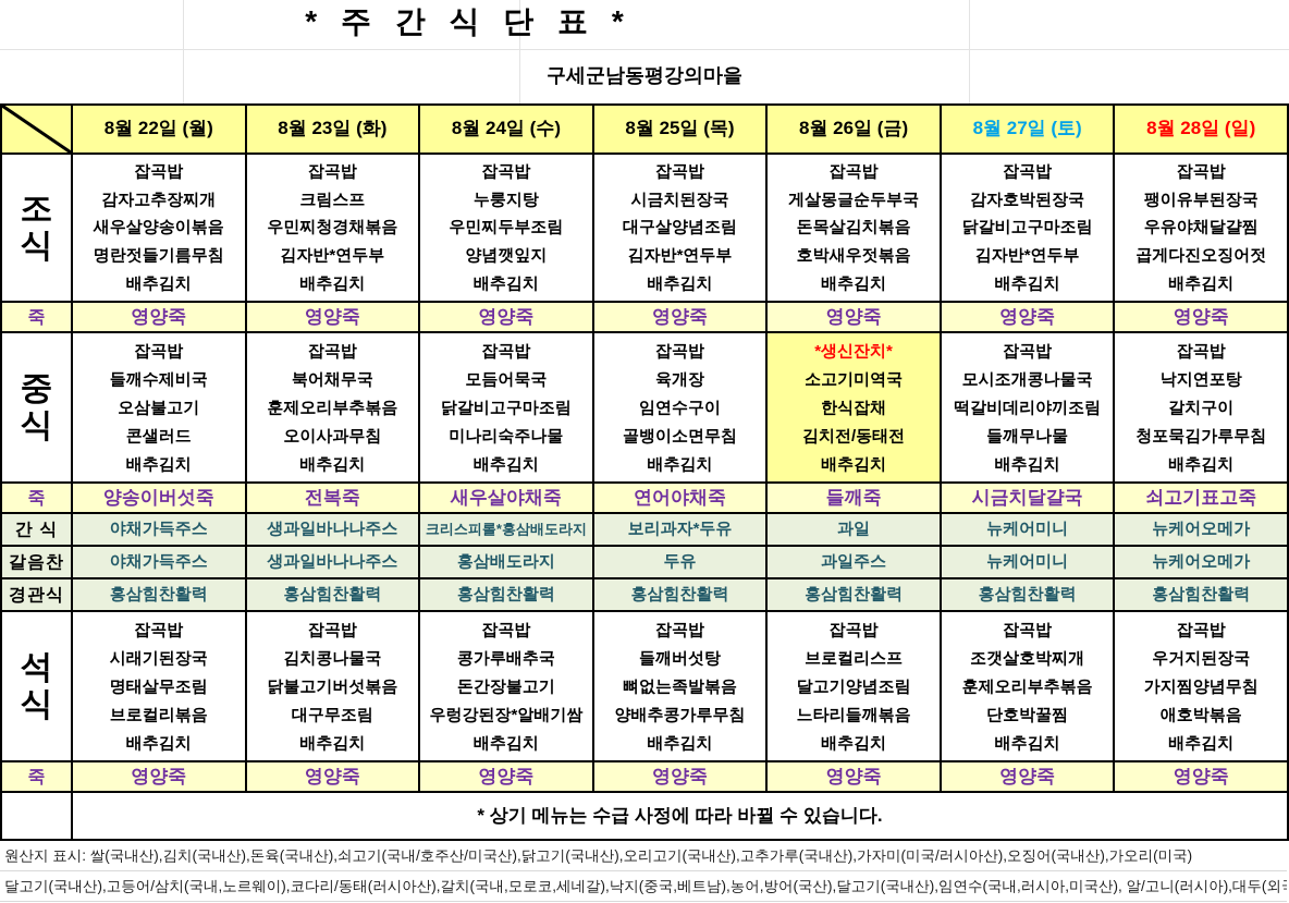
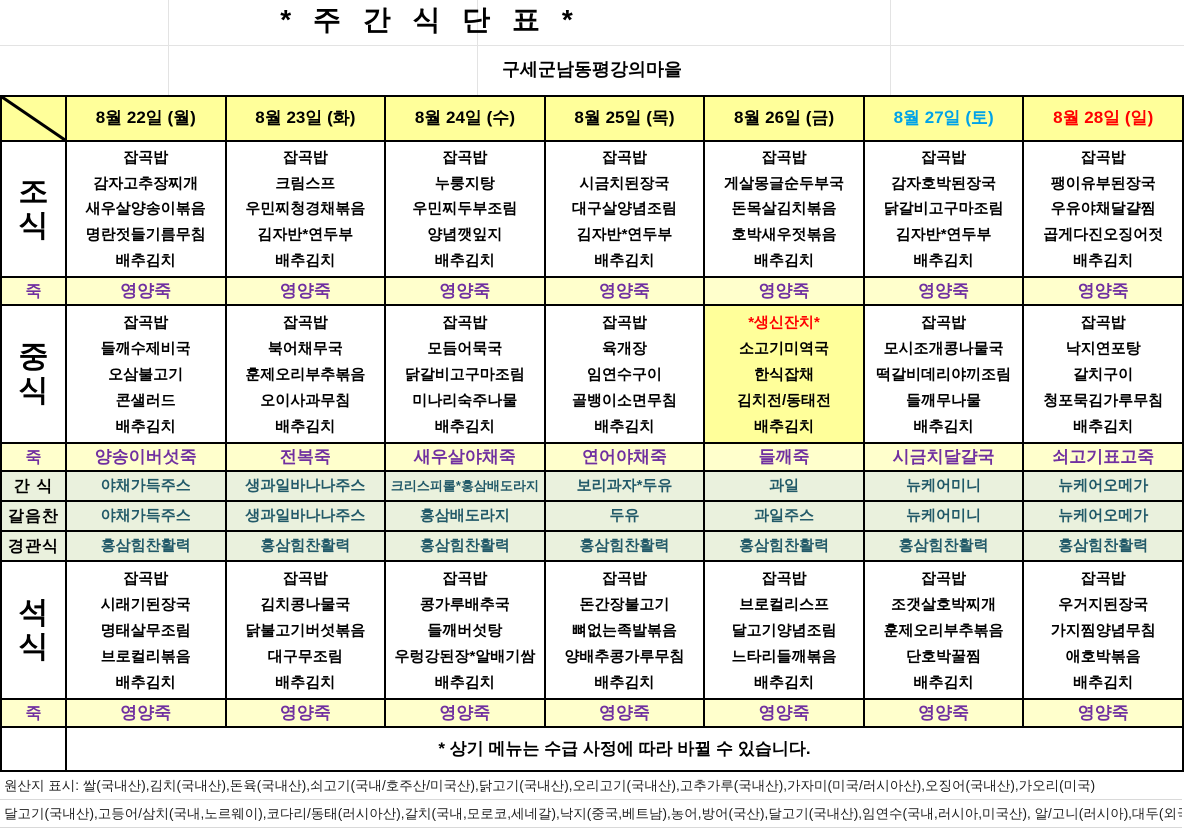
  * 주 간 식 단 표 *
  구세군남동평강의마을
  8월 22일 (월)
  8월 23일 (화)
  8월 24일 (수)
  8월 25일 (목)
  8월 26일 (금)
  8월 27일 (토)
  8월 28일 (일)
  조식
  잡곡밥
  감자고추장찌개
  새우살양송이볶음
  명란젓들기름무침
  배추김치
  잡곡밥
  크림스프
  우민찌청경채볶음
  김자반*연두부
  배추김치
  잡곡밥
  누룽지탕
  우민찌두부조림
  양념깻잎지
  배추김치
  잡곡밥
  시금치된장국
  대구살양념조림
  김자반*연두부
  배추김치
  잡곡밥
  게살몽글순두부국
  돈목살김치볶음
  호박새우젓볶음
  배추김치
  잡곡밥
  감자호박된장국
  닭갈비고구마조림
  김자반*연두부
  배추김치
  잡곡밥
  팽이유부된장국
  우유야채달걀찜
  곱게다진오징어젓
  배추김치
  죽
  영양죽
  영양죽
  영양죽
  영양죽
  영양죽
  영양죽
  영양죽
  중식
  잡곡밥
  들깨수제비국
  오삼불고기
  콘샐러드
  배추김치
  잡곡밥
  북어채무국
  훈제오리부추볶음
  오이사과무침
  배추김치
  잡곡밥
  모듬어묵국
  닭갈비고구마조림
  미나리숙주나물
  배추김치
  잡곡밥
  육개장
  임연수구이
  골뱅이소면무침
  배추김치
  *생신잔치*
  소고기미역국
  한식잡채
  김치전/동태전
  배추김치
  잡곡밥
  모시조개콩나물국
  떡갈비데리야끼조림
  들깨무나물
  배추김치
  잡곡밥
  낙지연포탕
  갈치구이
  청포묵김가루무침
  배추김치
  죽
  양송이버섯죽
  전복죽
  새우살야채죽
  연어야채죽
  들깨죽
  시금치달걀국
  쇠고기표고죽
  간 식
  야채가득주스
  생과일바나나주스
  크리스피롤*홍삼배도라지
  보리과자*두유
  과일
  뉴케어미니
  뉴케어오메가
  갈음찬
  야채가득주스
  생과일바나나주스
  홍삼배도라지
  두유
  과일주스
  뉴케어미니
  뉴케어오메가
  경관식
  홍삼힘찬활력
  홍삼힘찬활력
  홍삼힘찬활력
  홍삼힘찬활력
  홍삼힘찬활력
  홍삼힘찬활력
  홍삼힘찬활력
  석식
  잡곡밥
  시래기된장국
  명태살무조림
  브로컬리볶음
  배추김치
  잡곡밥
  김치콩나물국
  닭불고기버섯볶음
  대구무조림
  배추김치
  잡곡밥
  콩가루배추국
- 돈간장불고기
+ 들깨버섯탕
  우렁강된장*알배기쌈
  배추김치
  잡곡밥
- 들깨버섯탕
+ 돈간장불고기
  뼈없는족발볶음
  양배추콩가루무침
  배추김치
  잡곡밥
  브로컬리스프
  달고기양념조림
  느타리들깨볶음
  배추김치
  잡곡밥
  조갯살호박찌개
  훈제오리부추볶음
  단호박꿀찜
  배추김치
  잡곡밥
  우거지된장국
  가지찜양념무침
  애호박볶음
  배추김치
  죽
  영양죽
  영양죽
  영양죽
  영양죽
  영양죽
  영양죽
  영양죽
  * 상기 메뉴는 수급 사정에 따라 바뀔 수 있습니다.
  원산지 표시: 쌀(국내산),김치(국내산),돈육(국내산),쇠고기(국내/호주산/미국산),닭고기(국내산),오리고기(국내산),고추가루(국내산),가자미(미국/러시아산),오징어(국내산),가오리(미국)
  달고기(국내산),고등어/삼치(국내,노르웨이),코다리/동태(러시아산),갈치(국내,모로코,세네갈),낙지(중국,베트남),농어,방어(국산),달고기(국내산),임연수(국내,러시아,미국산), 알/고니(러시아),대두(외
